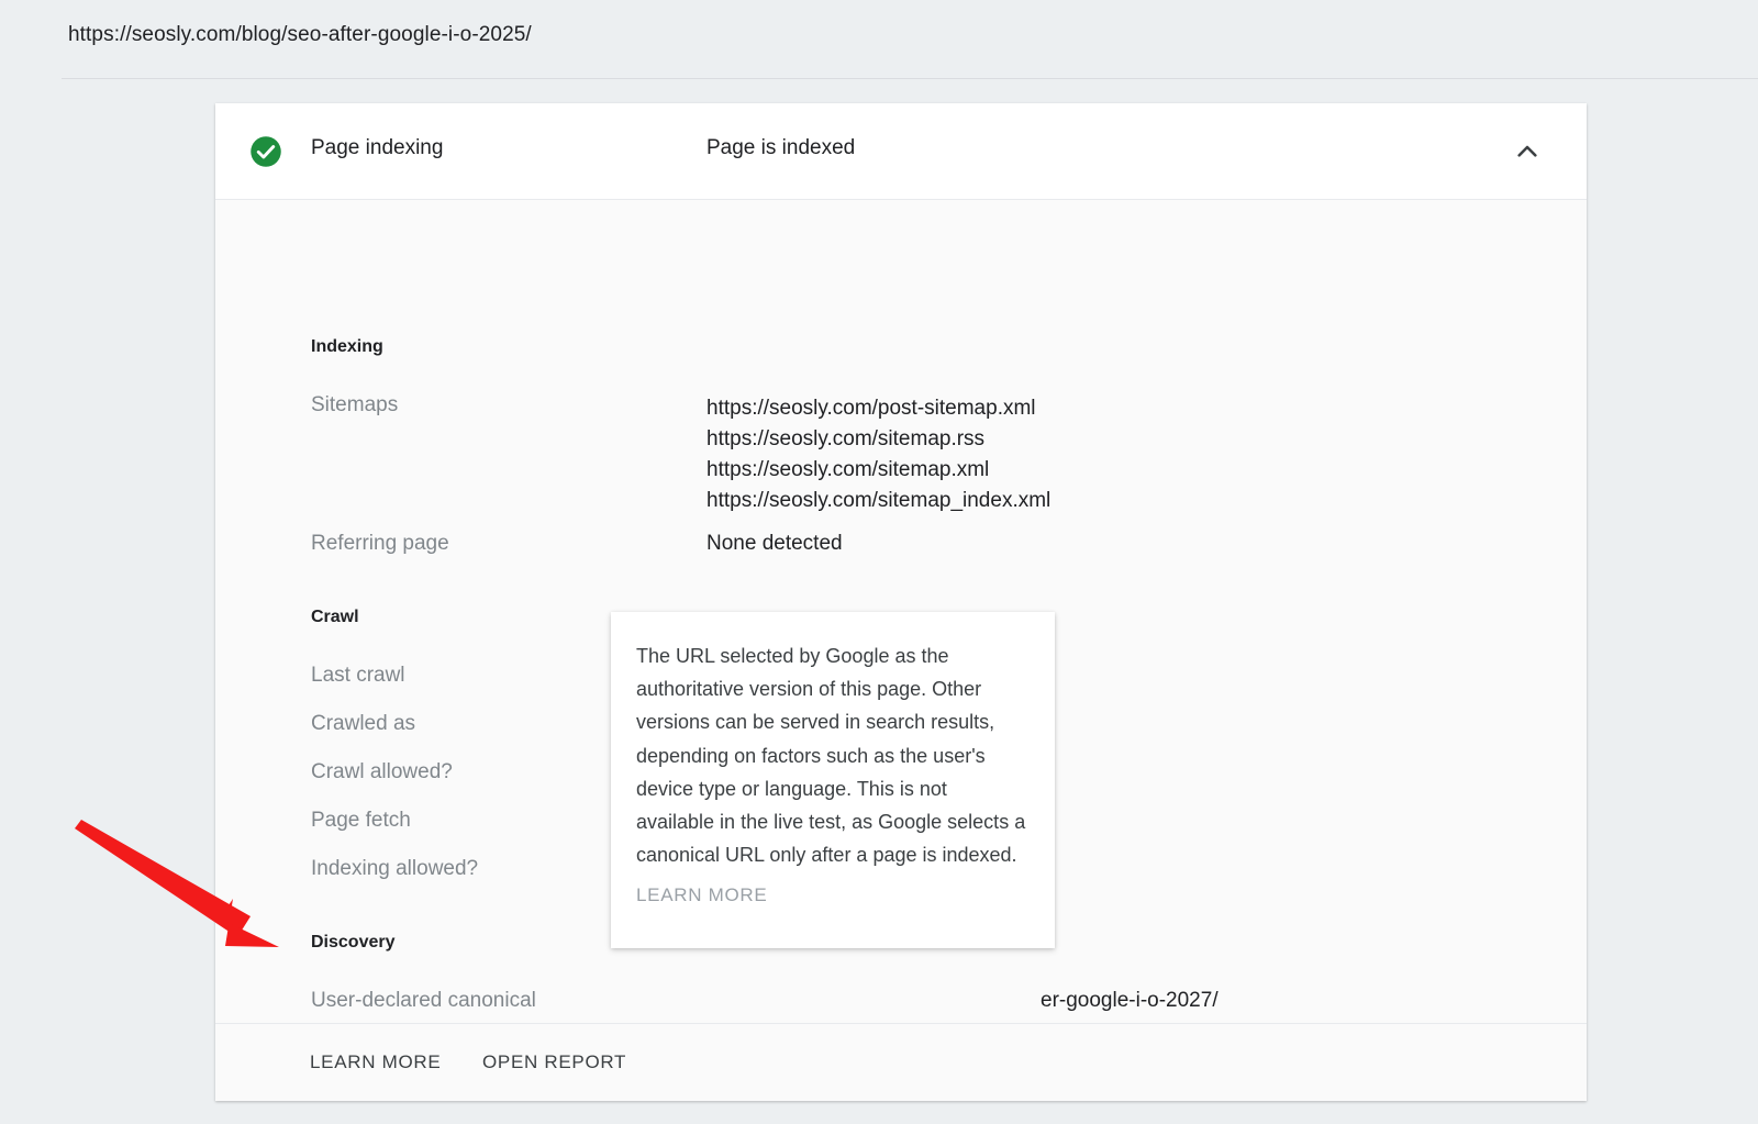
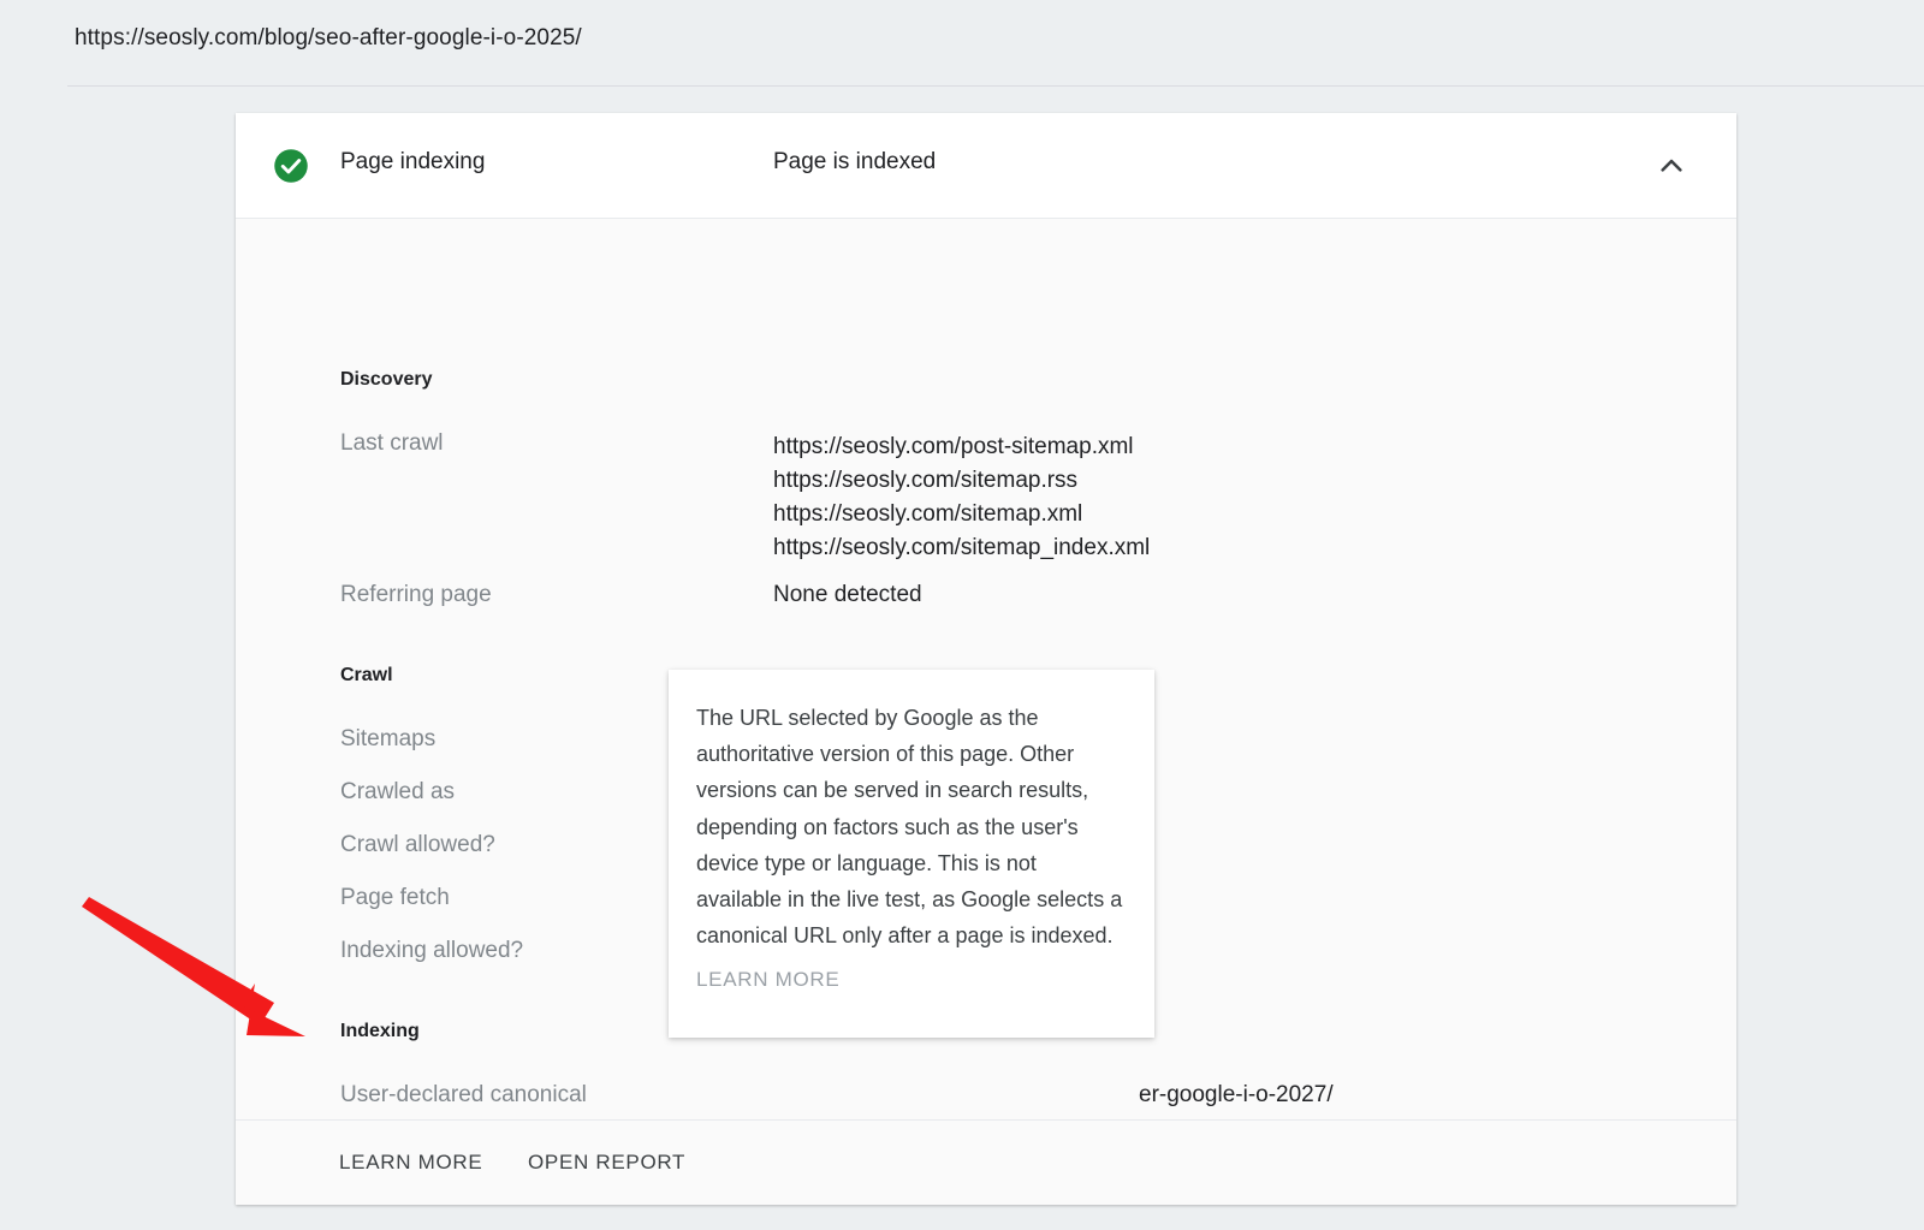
  https://seosly.com/blog/seo-after-google-i-o-2025/
  Page indexing
  Page is indexed
- Indexing
+ Discovery
- Sitemaps
+ Last crawl
  https://seosly.com/post-sitemap.xml
  https://seosly.com/sitemap.rss
  https://seosly.com/sitemap.xml
  https://seosly.com/sitemap_index.xml
  Referring page
  None detected
  Crawl
- Last crawl
+ Sitemaps
  Crawled as
  Crawl allowed?
  Page fetch
  Indexing allowed?
- Discovery
+ Indexing
  User-declared canonical
  er-google-i-o-2027/
  LEARN MORE
  OPEN REPORT
  The URL selected by Google as the authoritative version of this page. Other versions can be served in search results, depending on factors such as the user's device type or language. This is not available in the live test, as Google selects a canonical URL only after a page is indexed.
  LEARN MORE
